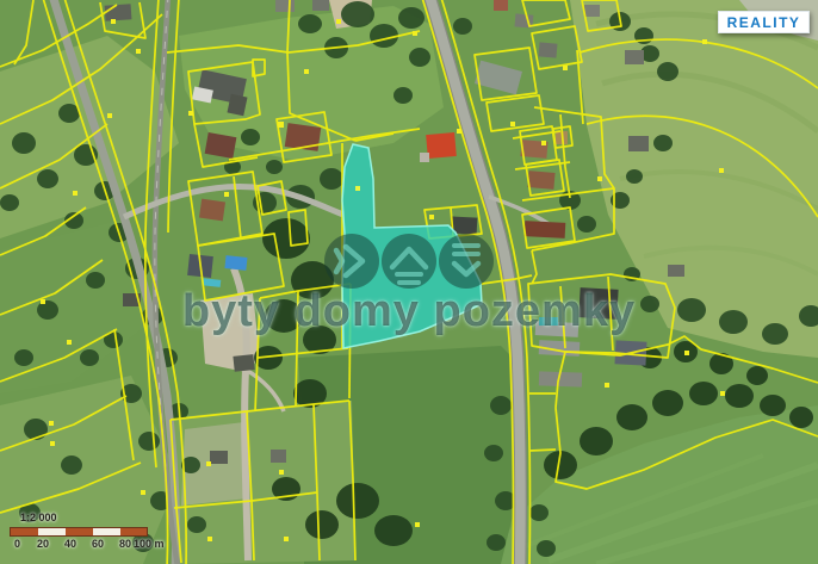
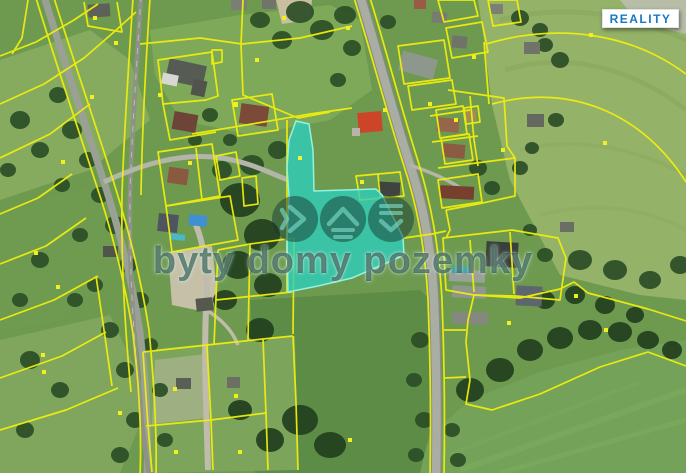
  byty domy pozemky
  REALITY
- 1:2 000
- 0
- 20
- 40
- 60
- 80
- 100 m
